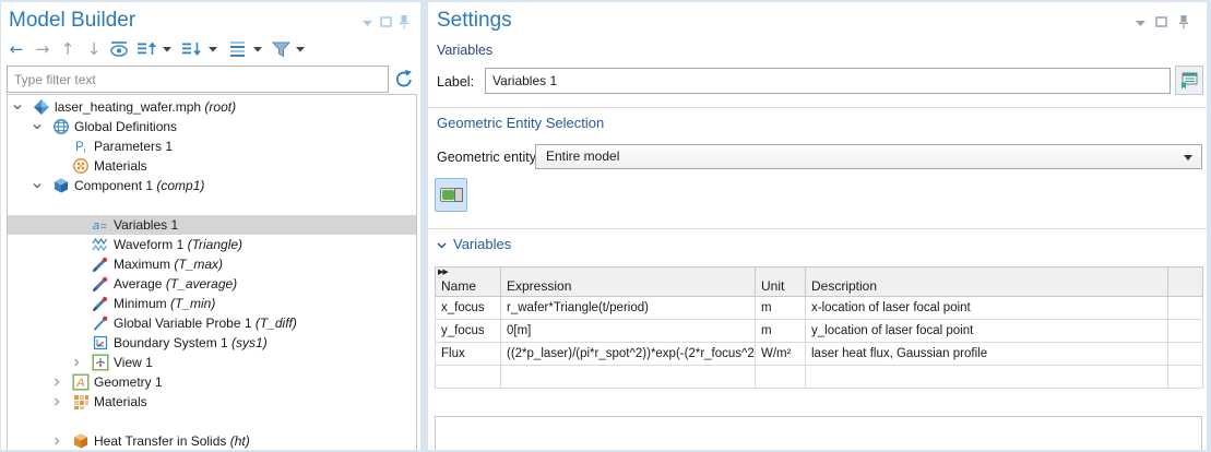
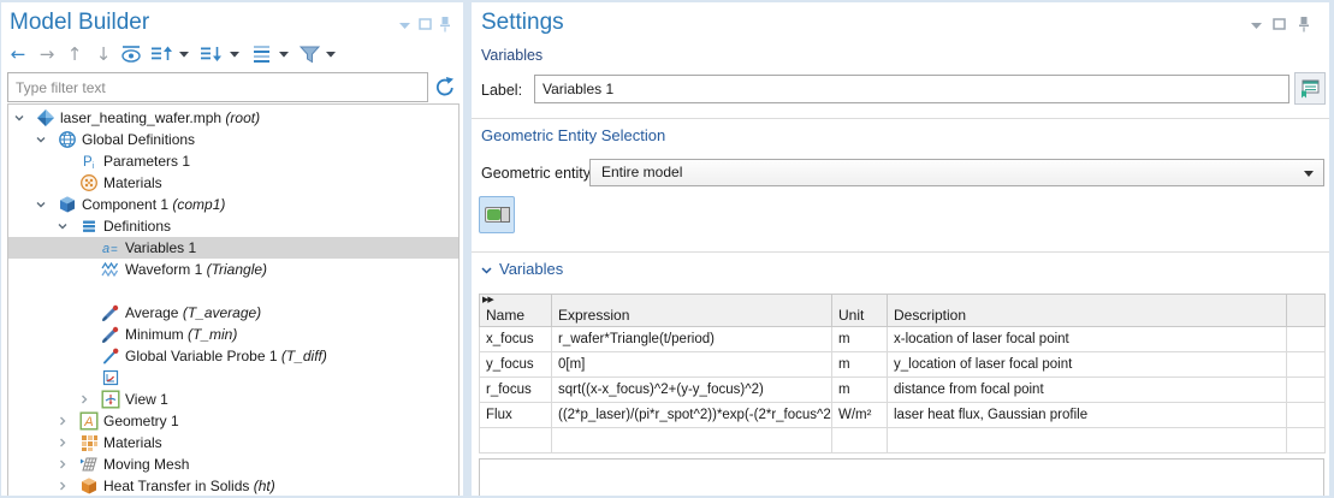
  Model Builder
  ←
  →
  ↑
  ↓
  Type filter text
  laser_heating_wafer.mph (root)
  Global Definitions
  P
  Parameters 1
  Materials
  Component 1 (comp1)
+ Definitions
  a
  =
  Variables 1
  Waveform 1 (Triangle)
- Maximum (T_max)
  Average (T_average)
  Minimum (T_min)
  Global Variable Probe 1 (T_diff)
- Boundary System 1 (sys1)
  View 1
  A
  Geometry 1
  Materials
+ Moving Mesh
  Heat Transfer in Solids (ht)
  Settings
  Variables
  Label:
  Variables 1
  Geometric Entity Selection
  Geometric entity
  Entire model
  Variables
  Name	Expression	Unit	Description
  x_focus	r_wafer*Triangle(t/period)	m	x-location of laser focal point
  y_focus	0[m]	m	y_location of laser focal point
+ r_focus	sqrt((x-x_focus)^2+(y-y_focus)^2)	m	distance from focal point
  Flux	((2*p_laser)/(pi*r_spot^2))*exp(-(2*r_focus^2	W/m²	laser heat flux, Gaussian profile
